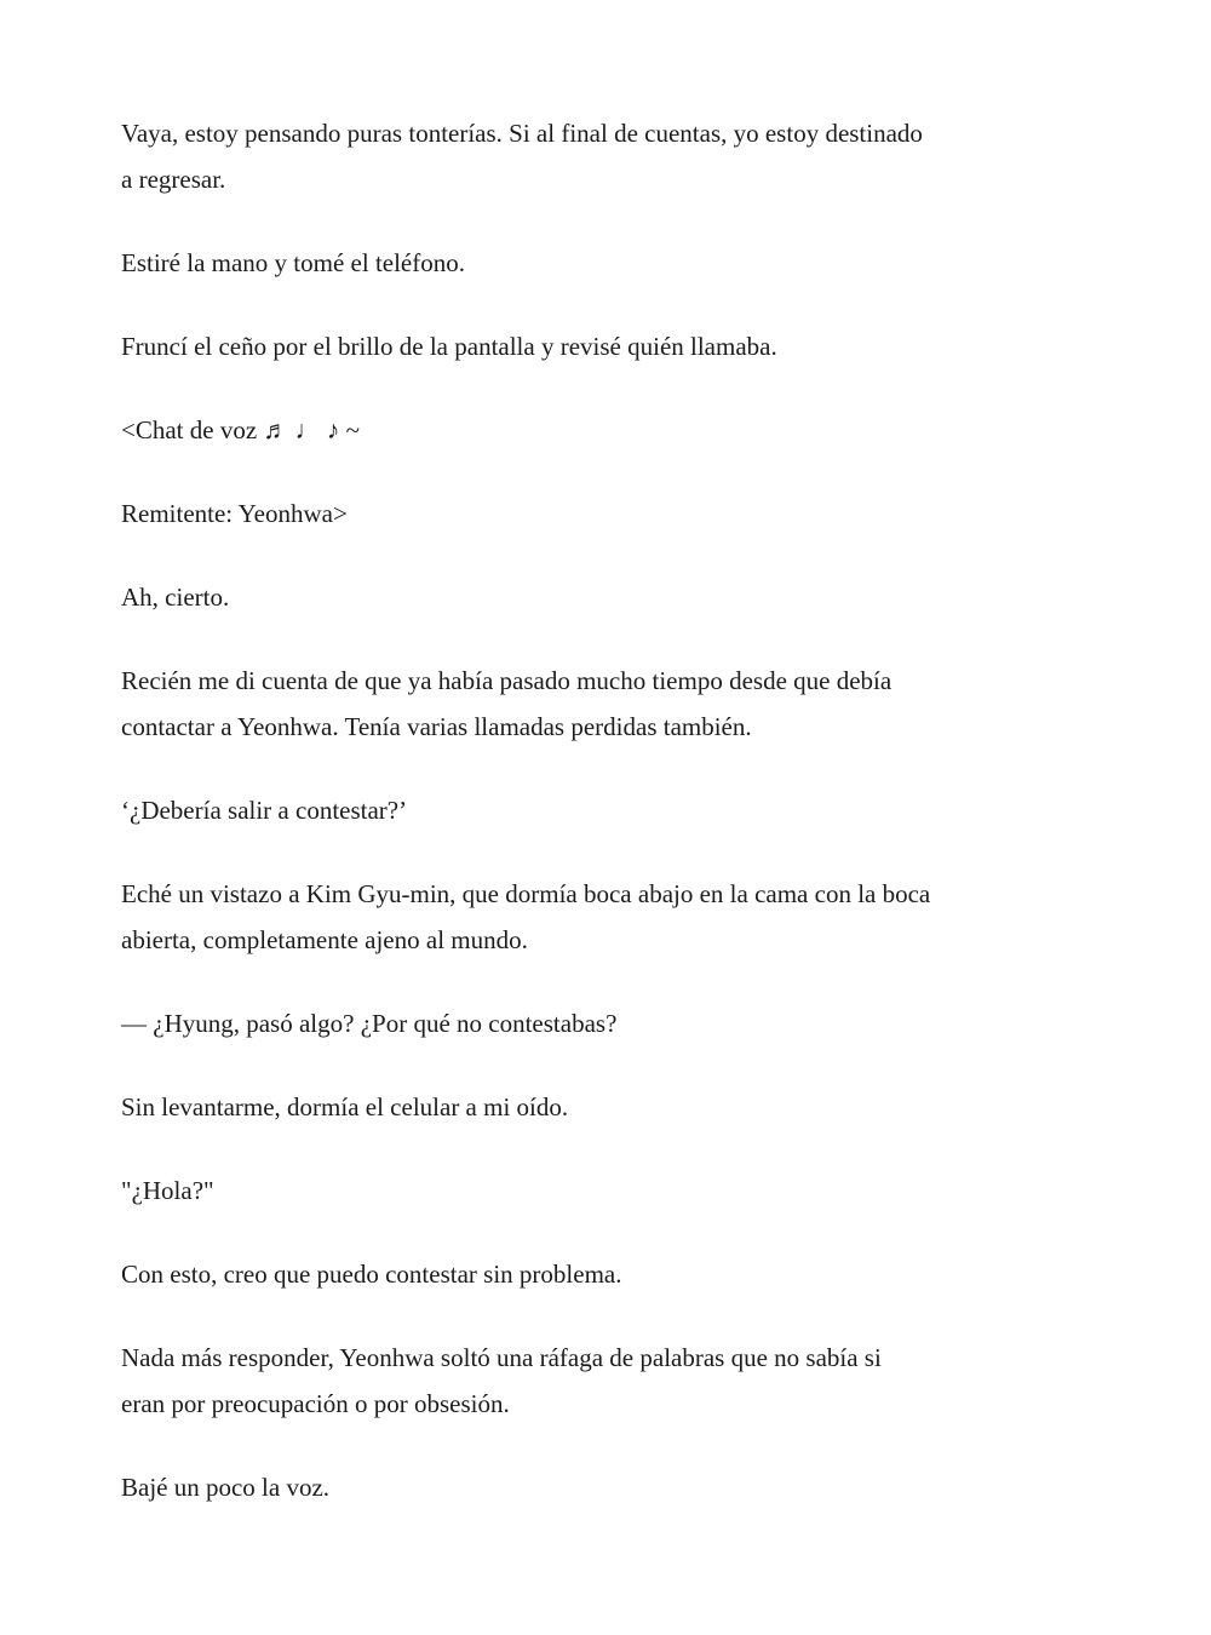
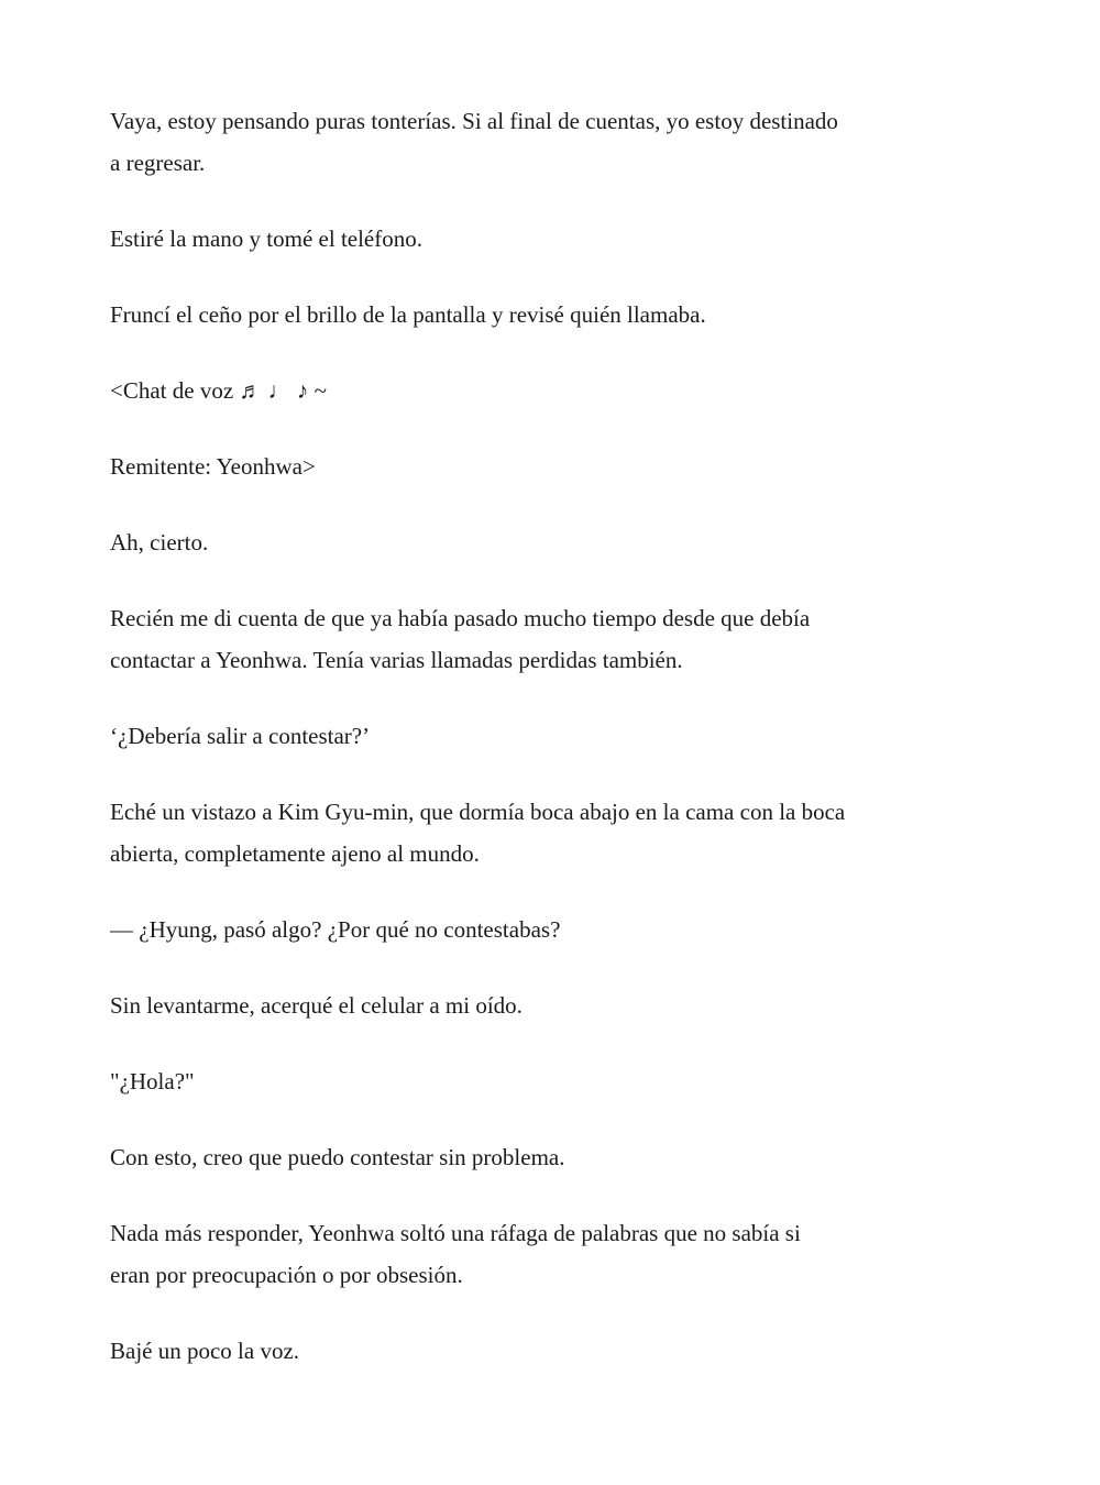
  Vaya, estoy pensando puras tonterías. Si al final de cuentas, yo estoy destinado
  a regresar.
  Estiré la mano y tomé el teléfono.
  Fruncí el ceño por el brillo de la pantalla y revisé quién llamaba.
  <Chat de voz ♬ ♩ ♪ ~
  Remitente: Yeonhwa>
  Ah, cierto.
  Recién me di cuenta de que ya había pasado mucho tiempo desde que debía
  contactar a Yeonhwa. Tenía varias llamadas perdidas también.
  ‘¿Debería salir a contestar?’
  Eché un vistazo a Kim Gyu-min, que dormía boca abajo en la cama con la boca
  abierta, completamente ajeno al mundo.
  — ¿Hyung, pasó algo? ¿Por qué no contestabas?
- Sin levantarme, dormía el celular a mi oído.
+ Sin levantarme, acerqué el celular a mi oído.
  "¿Hola?"
  Con esto, creo que puedo contestar sin problema.
  Nada más responder, Yeonhwa soltó una ráfaga de palabras que no sabía si
  eran por preocupación o por obsesión.
  Bajé un poco la voz.
